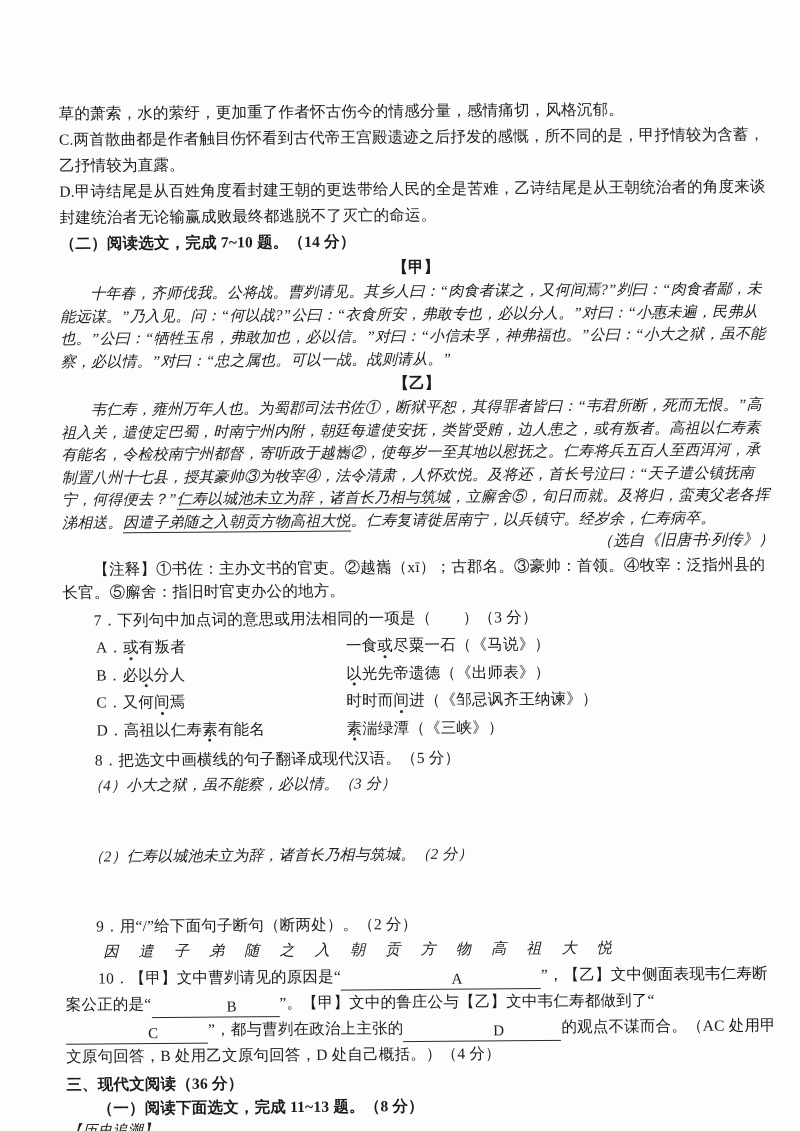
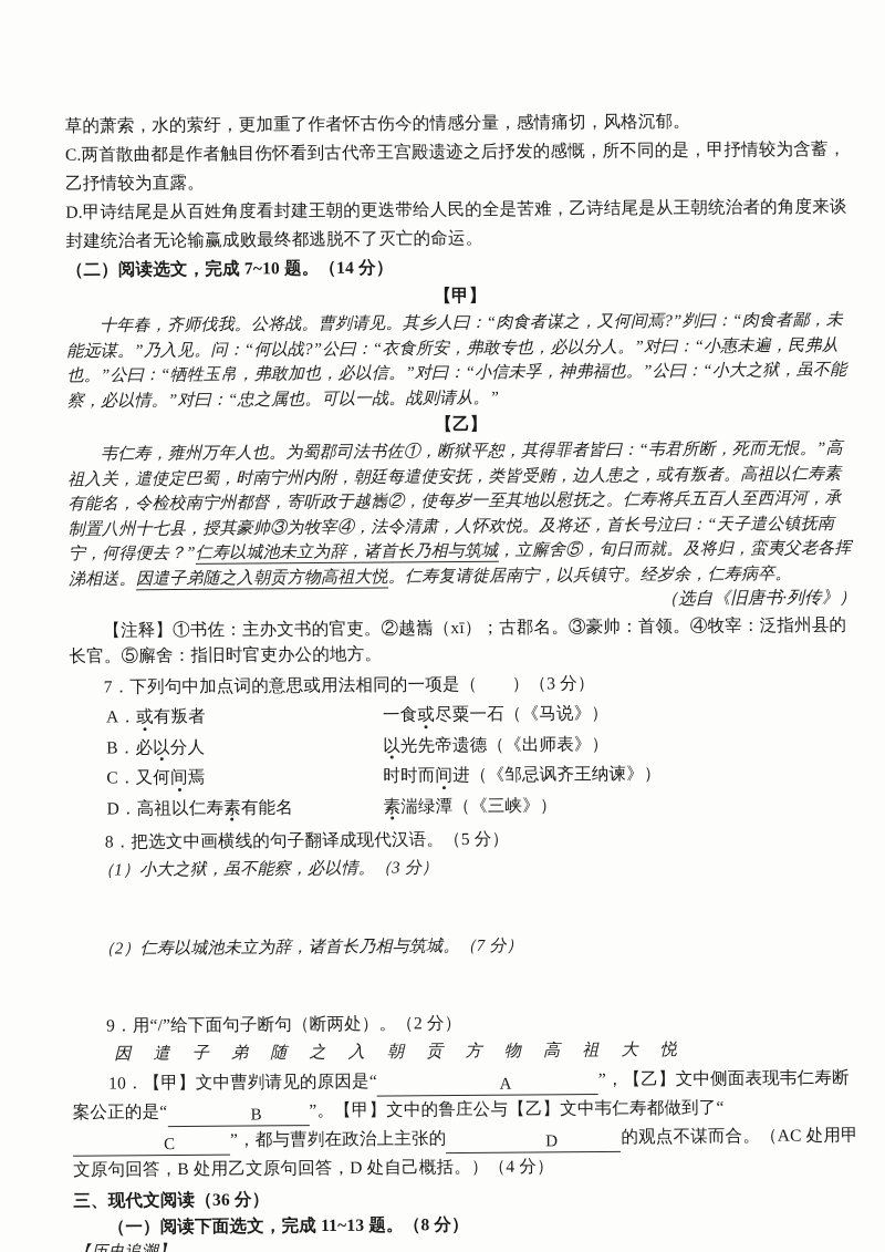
  草的萧索，水的萦纡，更加重了作者怀古伤今的情感分量，感情痛切，风格沉郁。
  C.两首散曲都是作者触目伤怀看到古代帝王宫殿遗迹之后抒发的感慨，所不同的是，甲抒情较为含蓄，乙抒情较为直露。
  D.甲诗结尾是从百姓角度看封建王朝的更迭带给人民的全是苦难，乙诗结尾是从王朝统治者的角度来谈封建统治者无论输赢成败最终都逃脱不了灭亡的命运。
  （二）阅读选文，完成 7~10 题。（14 分）
  【甲】
  十年春，齐师伐我。公将战。曹刿请见。其乡人曰：“肉食者谋之，又何间焉?”刿曰：“肉食者鄙，未能远谋。”乃入见。问：“何以战?”公曰：“衣食所安，弗敢专也，必以分人。”对曰：“小惠未遍，民弗从也。”公曰：“牺牲玉帛，弗敢加也，必以信。”对曰：“小信未孚，神弗福也。”公曰：“小大之狱，虽不能察，必以情。”对曰：“忠之属也。可以一战。战则请从。”
  【乙】
  韦仁寿，雍州万年人也。为蜀郡司法书佐①，断狱平恕，其得罪者皆曰：“韦君所断，死而无恨。”高祖入关，遣使定巴蜀，时南宁州内附，朝廷每遣使安抚，类皆受贿，边人患之，或有叛者。高祖以仁寿素有能名，令检校南宁州都督，寄听政于越巂②，使每岁一至其地以慰抚之。仁寿将兵五百人至西洱河，承制置八州十七县，授其豪帅③为牧宰④，法令清肃，人怀欢悦。及将还，首长号泣曰：“天子遣公镇抚南宁，何得便去？”仁寿以城池未立为辞，诸首长乃相与筑城，立廨舍⑤，旬日而就。及将归，蛮夷父老各挥涕相送。因遣子弟随之入朝贡方物高祖大悦。仁寿复请徙居南宁，以兵镇守。经岁余，仁寿病卒。
  （选自《旧唐书·列传》）
  【注释】①书佐：主办文书的官吏。②越巂（xī）；古郡名。③豪帅：首领。④牧宰：泛指州县的长官。⑤廨舍：指旧时官吏办公的地方。
  7．下列句中加点词的意思或用法相同的一项是（ ）（3 分）
  A．或有叛者
  一食或尽粟一石（《马说》）
  B．必以分人
  以光先帝遗德（《出师表》）
  C．又何间焉
  时时而间进（《邹忌讽齐王纳谏》）
  D．高祖以仁寿素有能名
  素湍绿潭（《三峡》）
  8．把选文中画横线的句子翻译成现代汉语。（5 分）
- （4）小大之狱，虽不能察，必以情。（3 分）
+ （1）小大之狱，虽不能察，必以情。（3 分）
- （2）仁寿以城池未立为辞，诸首长乃相与筑城。（2 分）
+ （2）仁寿以城池未立为辞，诸首长乃相与筑城。（7 分）
  9．用“/”给下面句子断句（断两处）。（2 分）
  因 遣 子 弟 随 之 入 朝 贡 方 物 高 祖 大 悦
  10．【甲】文中曹刿请见的原因是“ A ”，【乙】文中侧面表现韦仁寿断案公正的是“ B ”。【甲】文中的鲁庄公与【乙】文中韦仁寿都做到了“C ”，都与曹刿在政治上主张的 D 的观点不谋而合。（AC 处用甲文原句回答，B 处用乙文原句回答，D 处自己概括。）（4 分）
  三、现代文阅读（36 分）
  （一）阅读下面选文，完成 11~13 题。（8 分）
